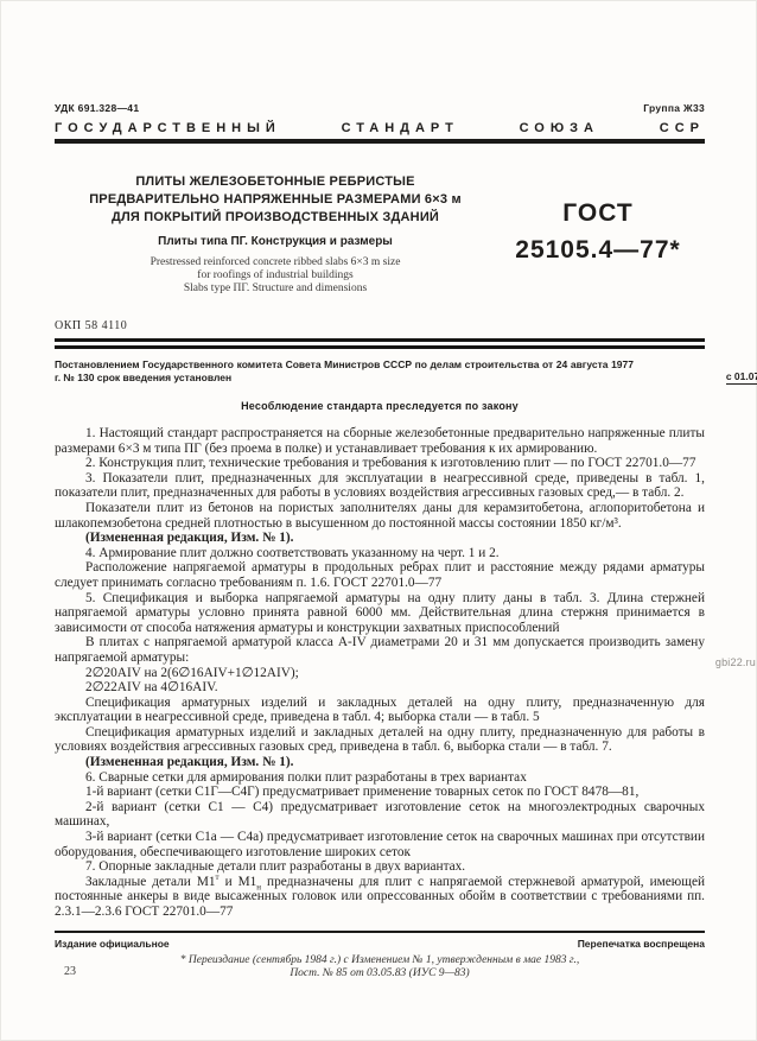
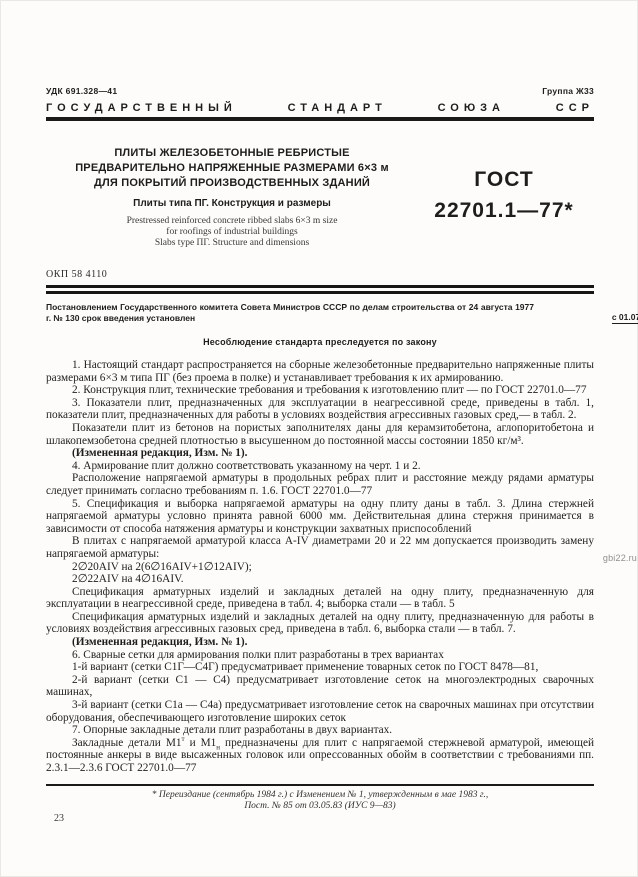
  УДК 691.328—41
  Группа Ж33
  ГОСУДАРСТВЕННЫЙ
  СТАНДАРТ
  СОЮЗА
  ССР
  ПЛИТЫ ЖЕЛЕЗОБЕТОННЫЕ РЕБРИСТЫЕ
  ПРЕДВАРИТЕЛЬНО НАПРЯЖЕННЫЕ РАЗМЕРАМИ 6×3 м
  ДЛЯ ПОКРЫТИЙ ПРОИЗВОДСТВЕННЫХ ЗДАНИЙ
  Плиты типа ПГ. Конструкция и размеры
  Prestressed reinforced concrete ribbed slabs 6×3 m size
  for roofings of industrial buildings
  Slabs type ПГ. Structure and dimensions
  ГОСТ
- 25105.4—77*
+ 22701.1—77*
  ОКП 58 4110
  Постановлением Государственного комитета Совета Министров СССР по делам строительства от 24 августа 1977 г. № 130 срок введения установлен
  Несоблюдение стандарта преследуется по закону
  1. Настоящий стандарт распространяется на сборные железобетонные предварительно напряженные плиты размерами 6×3 м типа ПГ (без проема в полке) и устанавливает требования к их армированию.
  2. Конструкция плит, технические требования и требования к изготовлению плит — по ГОСТ 22701.0—77
  3. Показатели плит, предназначенных для эксплуатации в неагрессивной среде, приведены в табл. 1, показатели плит, предназначенных для работы в условиях воздействия агрессивных газовых сред,— в табл. 2.
  Показатели плит из бетонов на пористых заполнителях даны для керамзитобетона, аглопоритобетона и шлакопемзобетона средней плотностью в высушенном до постоянной массы состоянии 1850 кг/м³.
  (Измененная редакция, Изм. № 1).
  4. Армирование плит должно соответствовать указанному на черт. 1 и 2.
  Расположение напрягаемой арматуры в продольных ребрах плит и расстояние между рядами арматуры следует принимать согласно требованиям п. 1.6. ГОСТ 22701.0—77
  5. Спецификация и выборка напрягаемой арматуры на одну плиту даны в табл. 3. Длина стержней напрягаемой арматуры условно принята равной 6000 мм. Действительная длина стержня принимается в зависимости от способа натяжения арматуры и конструкции захватных приспособлений
- В плитах с напрягаемой арматурой класса A-IV диаметрами 20 и 31 мм допускается производить замену напрягаемой арматуры:
+ В плитах с напрягаемой арматурой класса A-IV диаметрами 20 и 22 мм допускается производить замену напрягаемой арматуры:
  2∅20AIV на 2(6∅16AIV+1∅12AIV);
  2∅22AIV на 4∅16AIV.
  Спецификация арматурных изделий и закладных деталей на одну плиту, предназначенную для эксплуатации в неагрессивной среде, приведена в табл. 4; выборка стали — в табл. 5
  Спецификация арматурных изделий и закладных деталей на одну плиту, предназначенную для работы в условиях воздействия агрессивных газовых сред, приведена в табл. 6, выборка стали — в табл. 7.
  (Измененная редакция, Изм. № 1).
  6. Сварные сетки для армирования полки плит разработаны в трех вариантах
  1-й вариант (сетки С1Г—С4Г) предусматривает применение товарных сеток по ГОСТ 8478—81,
  2-й вариант (сетки С1 — С4) предусматривает изготовление сеток на многоэлектродных сварочных машинах,
  3-й вариант (сетки С1а — С4а) предусматривает изготовление сеток на сварочных машинах при отсутствии оборудования, обеспечивающего изготовление широких сеток
  7. Опорные закладные детали плит разработаны в двух вариантах.
  Закладные детали М1т и М1н предназначены для плит с напрягаемой стержневой арматурой, имеющей постоянные анкеры в виде высаженных головок или опрессованных обойм в соответствии с требованиями пп. 2.3.1—2.3.6 ГОСТ 22701.0—77
- Издание официальное
- Перепечатка воспрещена
  * Переиздание (сентябрь 1984 г.) с Изменением № 1, утвержденным в мае 1983 г.,
  Пост. № 85 от 03.05.83 (ИУС 9—83)
  23
  gbi22.ru
